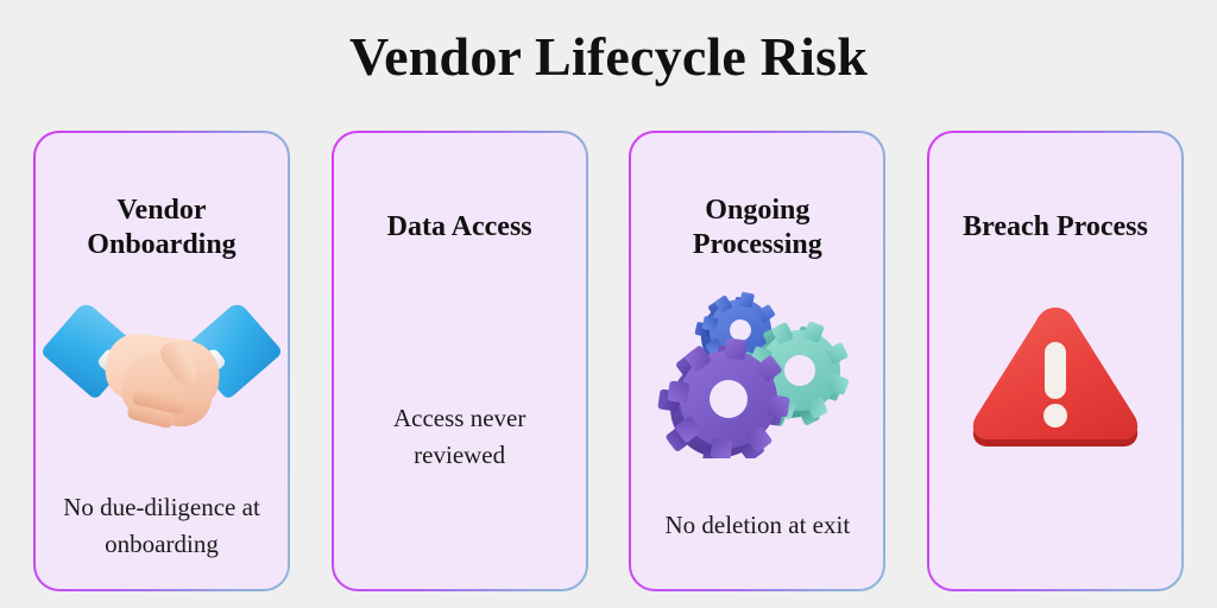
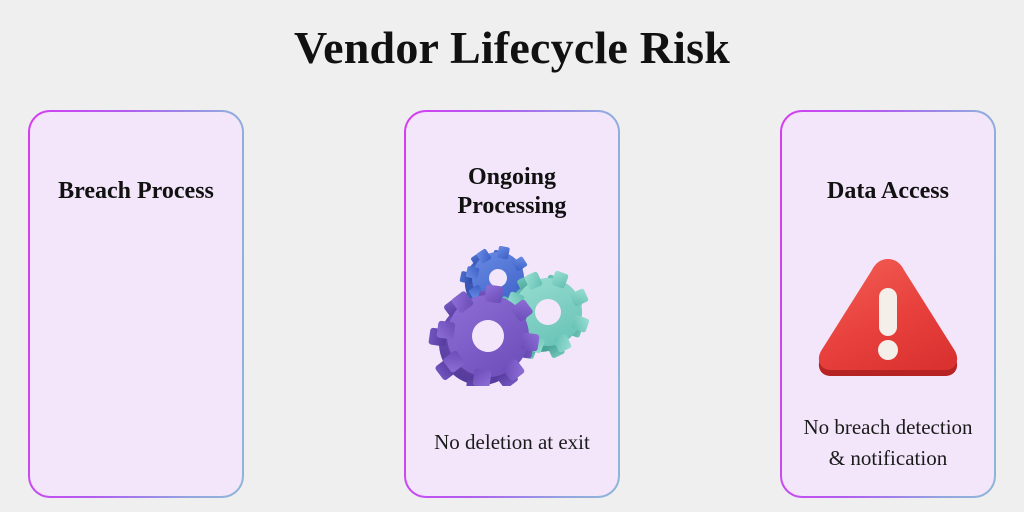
  Vendor Lifecycle Risk
- Vendor Onboarding
- No due-diligence at onboarding
- Data Access
+ Breach Process
- Access never reviewed
  Ongoing Processing
  No deletion at exit
- Breach Process
+ Data Access
+ No breach detection & notification
